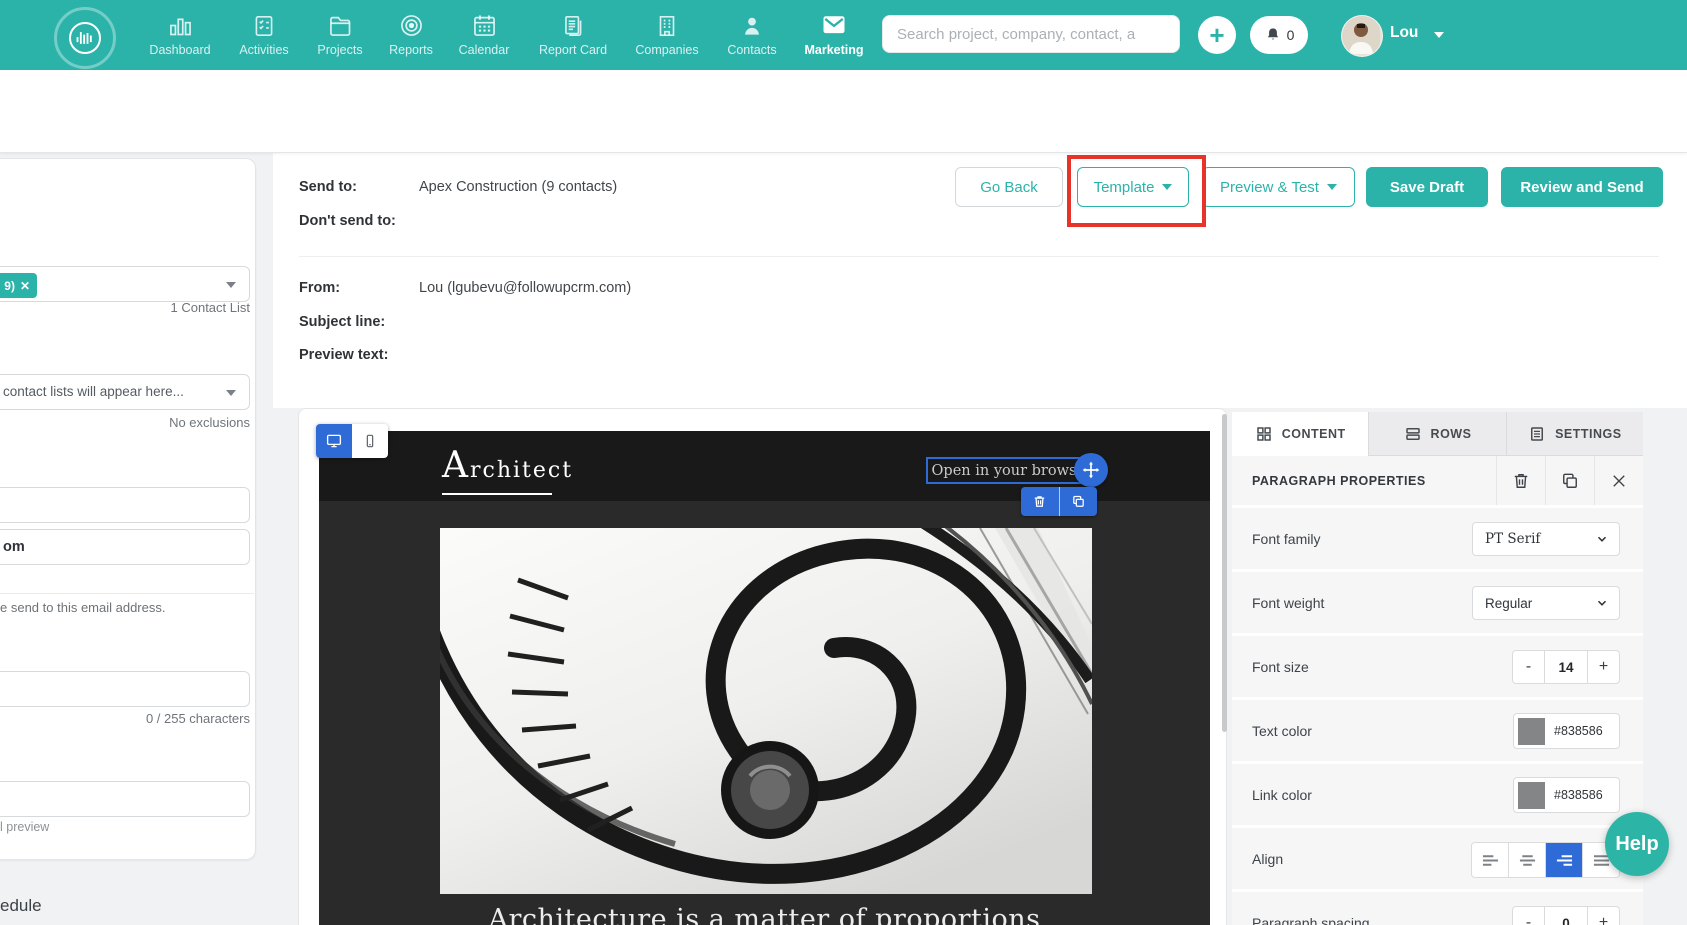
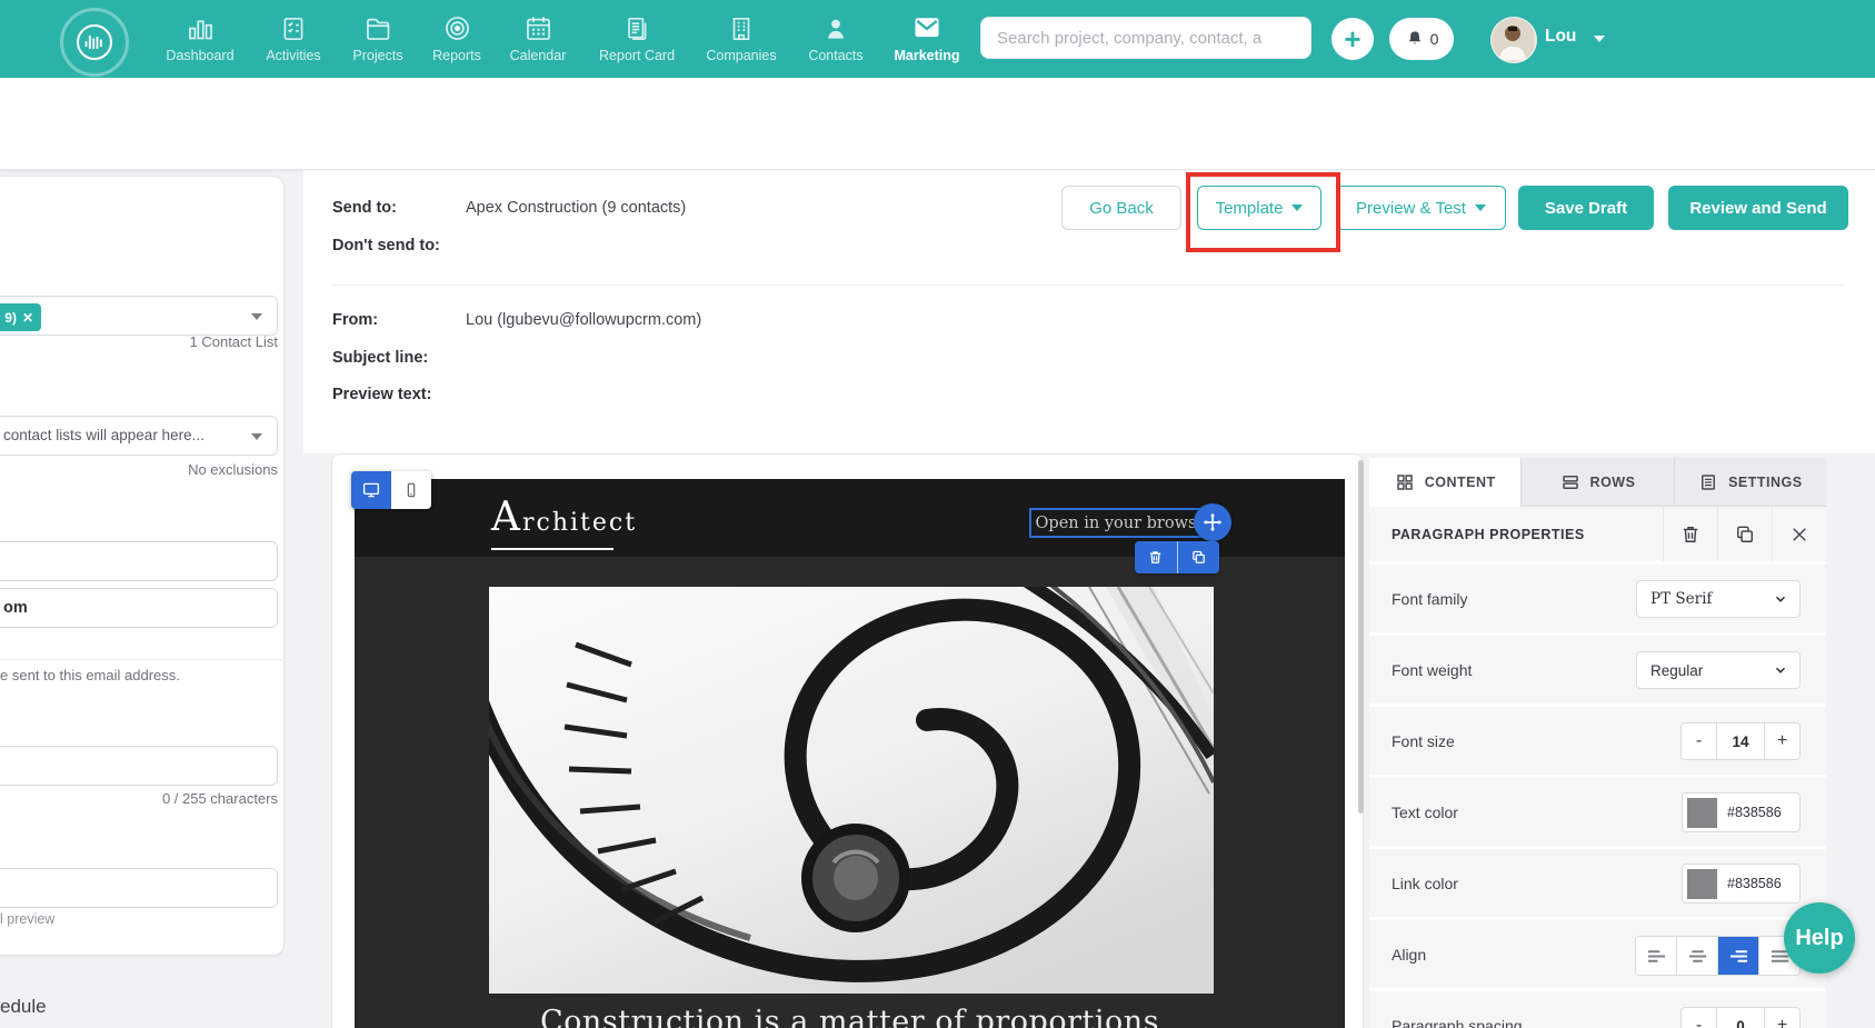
  Dashboard
  Activities
  Projects
  Reports
  Calendar
  Report Card
  Companies
  Contacts
  Marketing
  Search project, company, contact, a
  +
  0
  Lou
  Go Back
  Template
  Preview & Test
  Save Draft
  Review and Send
  9)
  ✕
  1 Contact List
  contact lists will appear here...
  No exclusions
  om
- e send to this email address.
+ e sent to this email address.
  0 / 255 characters
  l preview
  edule
  Send to:
  Apex Construction (9 contacts)
  Don't send to:
  From:
  Lou (lgubevu@followupcrm.com)
  Subject line:
  Preview text:
  Architect
  Open in your brows
- Architecture is a matter of proportions
+ Construction is a matter of proportions
  CONTENT
  ROWS
  SETTINGS
  PARAGRAPH PROPERTIES
  Font family
  PT Serif
  Font weight
  Regular
  Font size
  -
  14
  +
  Text color
  #838586
  Link color
  #838586
  Align
  Paragraph spacing
  -
  0
  +
  Help
